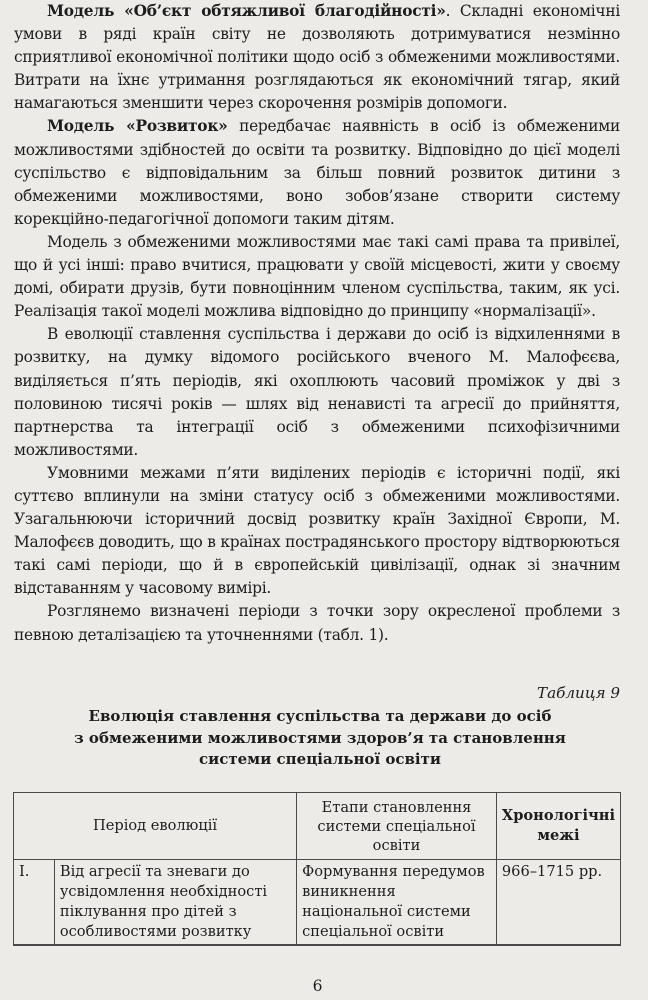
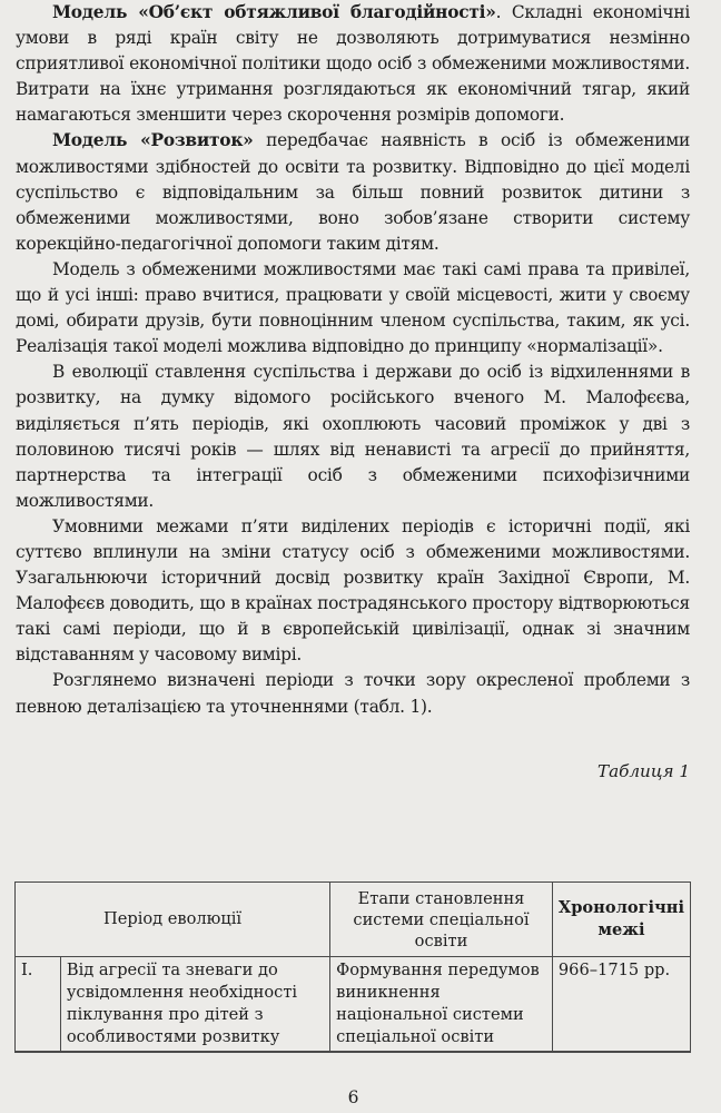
  Модель «Об’єкт обтяжливої благодійності». Складні економічні умови в ряді країн світу не дозволяють дотримуватися незмінно сприятливої економічної політики щодо осіб з обмеженими можливостями. Витрати на їхнє утримання розглядаються як економічний тягар, який намагаються зменшити через скорочення розмірів допомоги.
  Модель «Розвиток» передбачає наявність в осіб із обмеженими можливостями здібностей до освіти та розвитку. Відповідно до цієї моделі суспільство є відповідальним за більш повний розвиток дитини з обмеженими можливостями, воно зобов’язане створити систему корекційно-педагогічної допомоги таким дітям.
  Модель з обмеженими можливостями має такі самі права та привілеї, що й усі інші: право вчитися, працювати у своїй місцевості, жити у своєму домі, обирати друзів, бути повноцінним членом суспільства, таким, як усі. Реалізація такої моделі можлива відповідно до принципу «нормалізації».
  В еволюції ставлення суспільства і держави до осіб із відхиленнями в розвитку, на думку відомого російського вченого М. Малофєєва, виділяється п’ять періодів, які охоплюють часовий проміжок у дві з половиною тисячі років — шлях від ненависті та агресії до прийняття, партнерства та інтеграції осіб з обмеженими психофізичними можливостями.
  Умовними межами п’яти виділених періодів є історичні події, які суттєво вплинули на зміни статусу осіб з обмеженими можливостями. Узагальнюючи історичний досвід розвитку країн Західної Європи, М. Малофєєв доводить, що в країнах пострадянського простору відтворюються такі самі періоди, що й в європейській цивілізації, однак зі значним відставанням у часовому вимірі.
  Розглянемо визначені періоди з точки зору окресленої проблеми з певною деталізацією та уточненнями (табл. 1).
- Таблиця 9
+ Таблиця 1
- Еволюція ставлення суспільства та держави до осіб
- з обмеженими можливостями здоров’я та становлення
- системи спеціальної освіти
  Період еволюції	Етапи становлення системи спеціальної освіти	Хронологічні межі
  I.	Від агресії та зневаги до усвідомлення необхідності піклування про дітей з особливостями розвитку	Формування передумов виникнення національної системи спеціальної освіти	966–1715 рр.
  6
